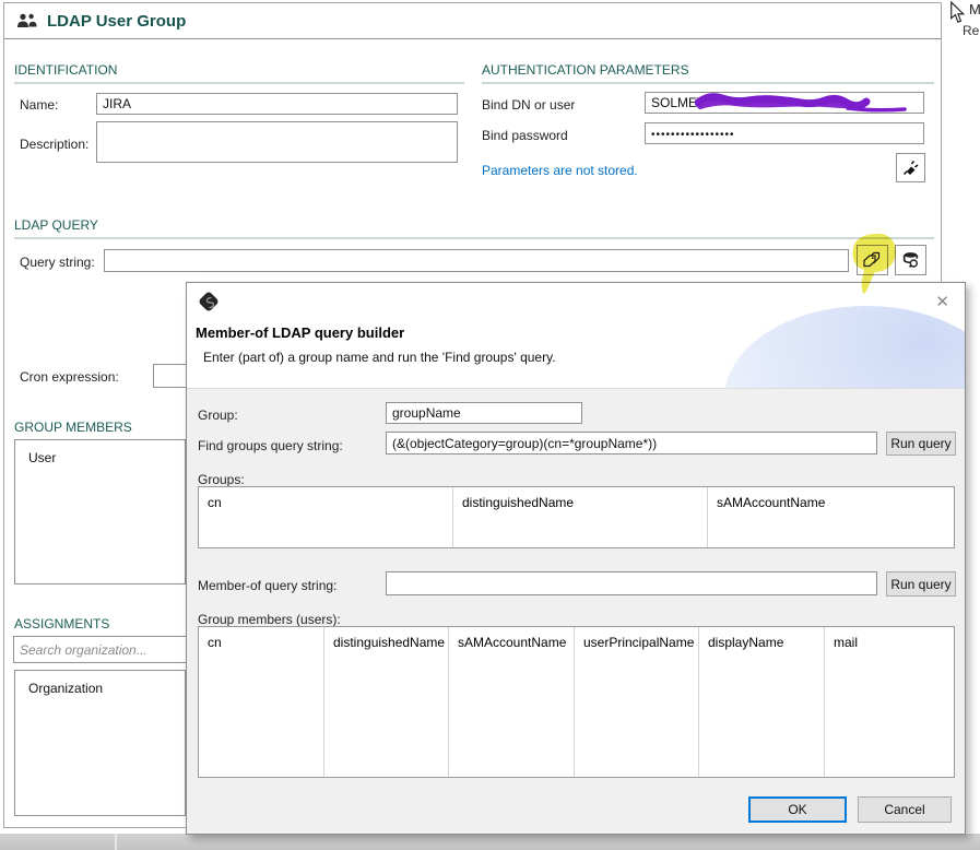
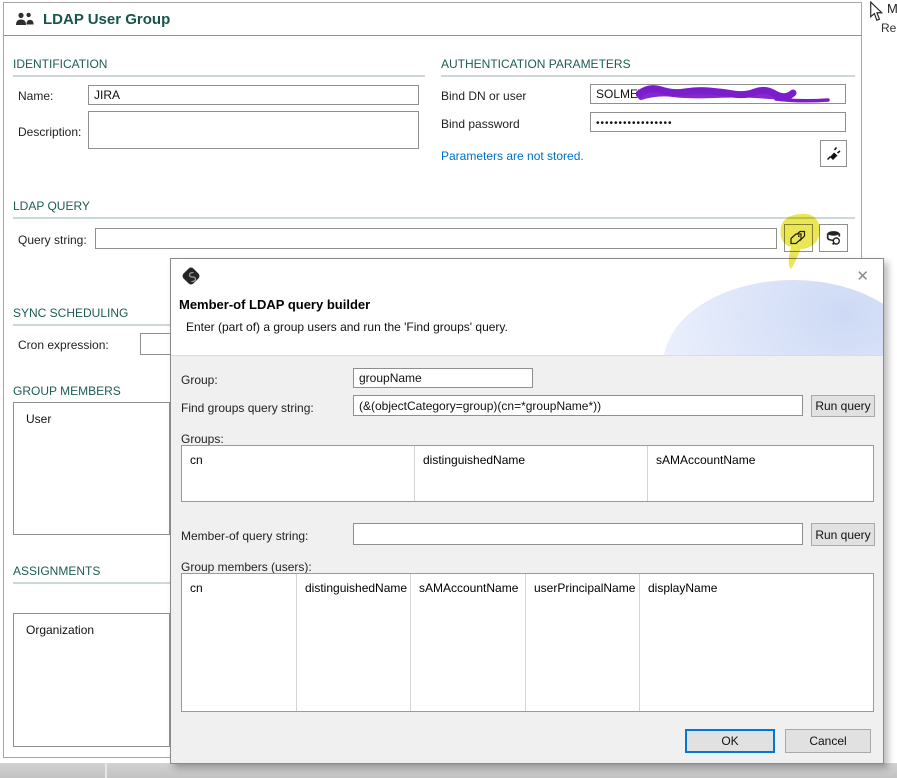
  M
  Re
  LDAP User Group
  IDENTIFICATION
  Name:
  JIRA
  Description:
  AUTHENTICATION PARAMETERS
  Bind DN or user
  SOLME
  Bind password
  •••••••••••••••••
  Parameters are not stored.
  LDAP QUERY
  Query string:
+ SYNC SCHEDULING
  Cron expression:
  GROUP MEMBERS
  User
  ASSIGNMENTS
- Search organization...
  Organization
  Member-of LDAP query builder
- Enter (part of) a group name and run the 'Find groups' query.
+ Enter (part of) a group users and run the 'Find groups' query.
  ✕
  Group:
  groupName
  Find groups query string:
  (&(objectCategory=group)(cn=*groupName*))
  Run query
  Groups:
  cn
  distinguishedName
  sAMAccountName
  Member-of query string:
  Run query
  Group members (users):
  cn
  distinguishedName
  sAMAccountName
  userPrincipalName
  displayName
- mail
  OK
  Cancel
